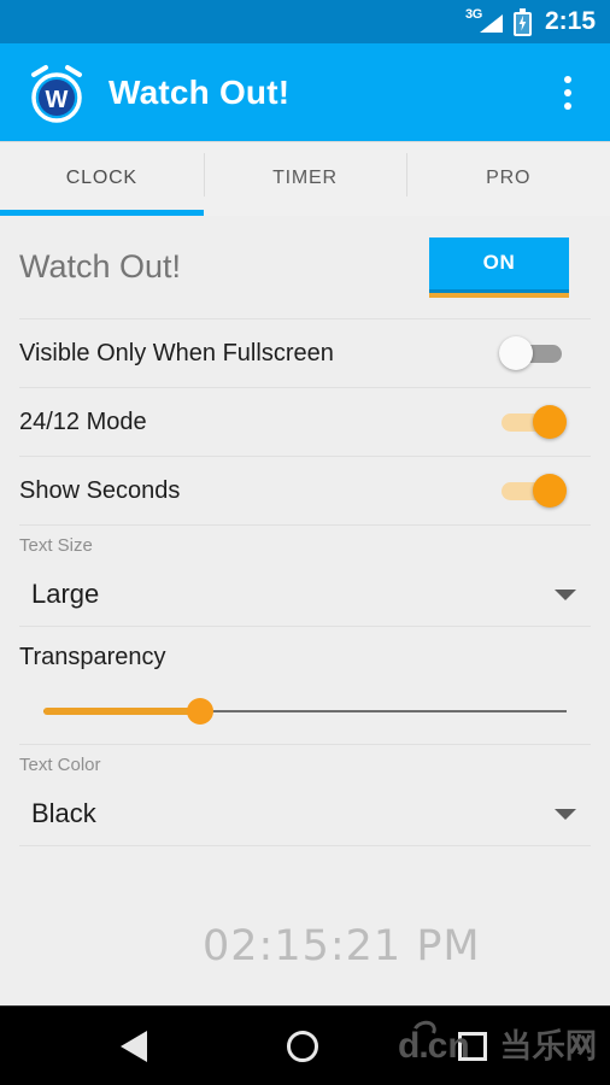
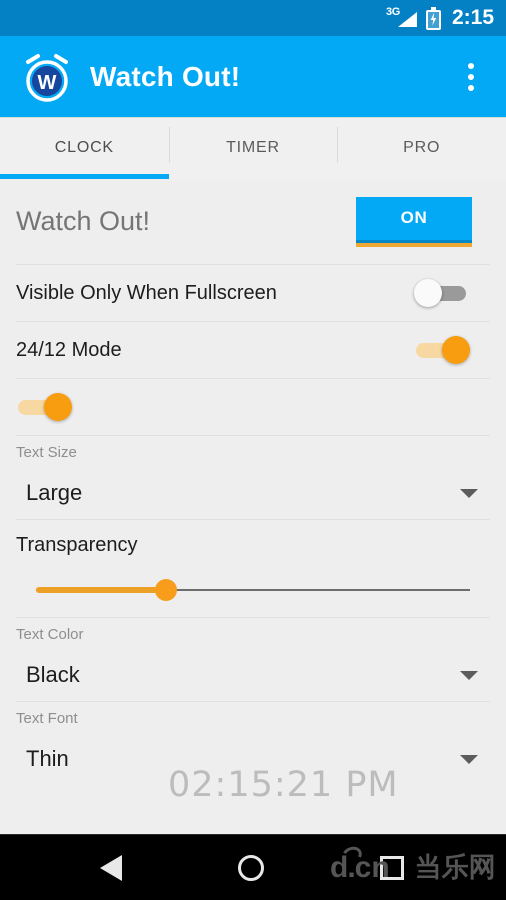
  3G
  2:15
  W
  Watch Out!
  CLOCK
  TIMER
  PRO
  Watch Out!
  ON
  Visible Only When Fullscreen
  24/12 Mode
- Show Seconds
  Text Size
  Large
  Transparency
  Text Color
  Black
+ Text Font
+ Thin
  02:15:21 PM
  d.c
  n
  当乐网
